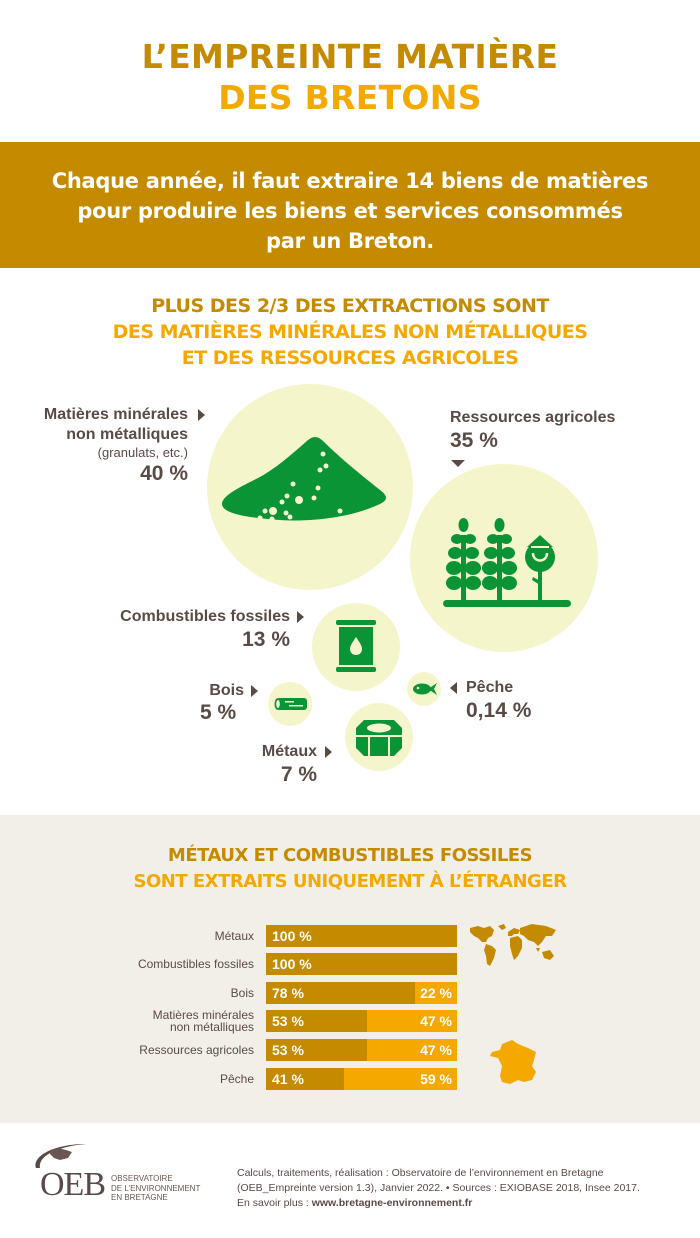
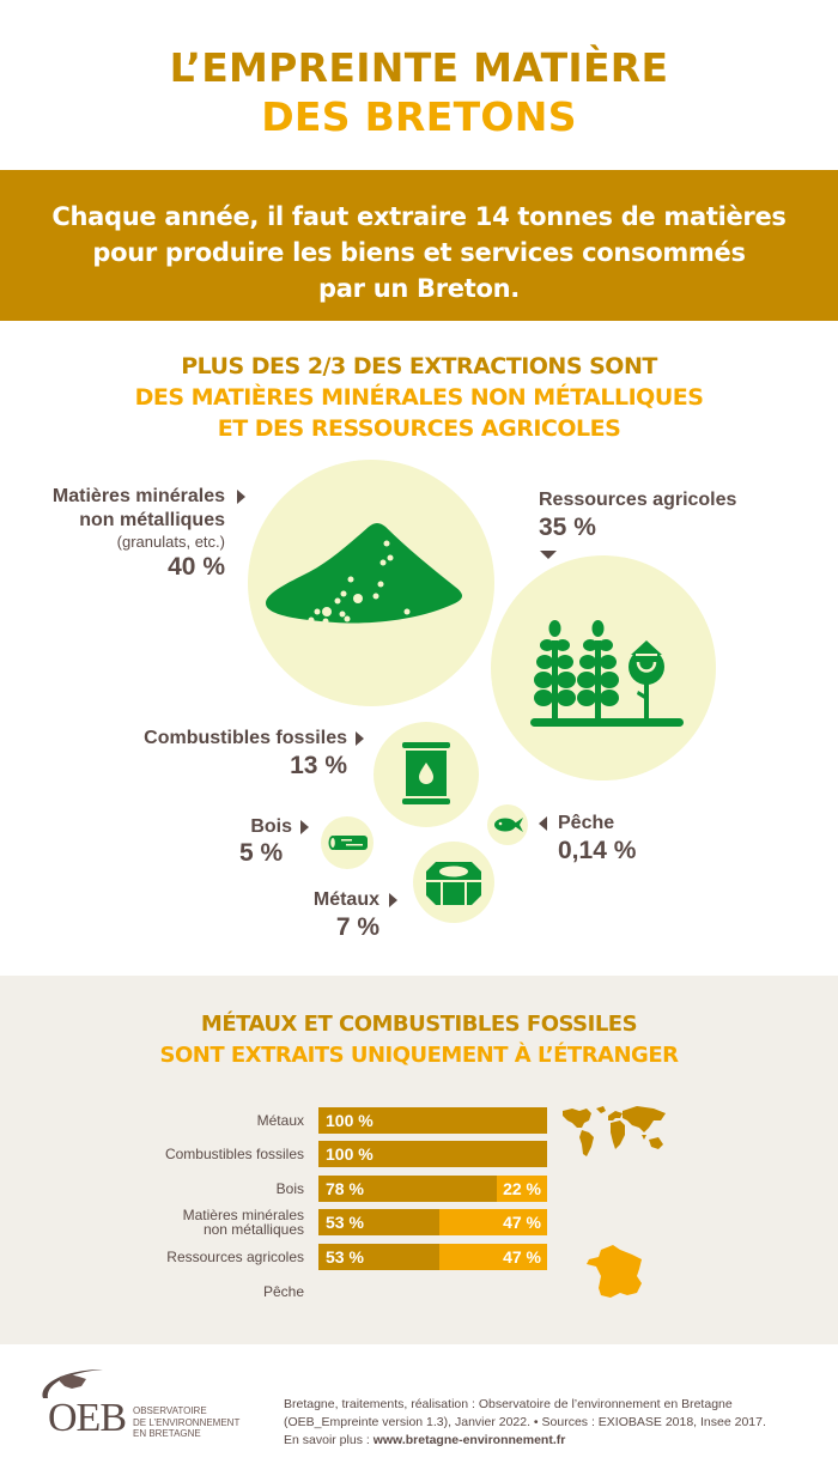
  L’EMPREINTE MATIÈRE
  DES BRETONS
- Chaque année, il faut extraire 14 biens de matières
+ Chaque année, il faut extraire 14 tonnes de matières
  pour produire les biens et services consommés
  par un Breton.
  PLUS DES 2/3 DES EXTRACTIONS SONT
  DES MATIÈRES MINÉRALES NON MÉTALLIQUES
  ET DES RESSOURCES AGRICOLES
  Matières minérales
  non métalliques
  (granulats, etc.)
  40 %
  Ressources agricoles
  35 %
  Combustibles fossiles
  13 %
  Bois
  5 %
  Pêche
  0,14 %
  Métaux
  7 %
  MÉTAUX ET COMBUSTIBLES FOSSILES
  SONT EXTRAITS UNIQUEMENT À L’ÉTRANGER
  Métaux
  100 %
  Combustibles fossiles
  100 %
  Bois
  78 %
  22 %
  Matières minérales
  non métalliques
  53 %
  47 %
  Ressources agricoles
  53 %
  47 %
  Pêche
- 41 %
- 59 %
  OEB
  OBSERVATOIRE
  DE L’ENVIRONNEMENT
  EN BRETAGNE
- Calculs, traitements, réalisation : Observatoire de l’environnement en Bretagne
+ Bretagne, traitements, réalisation : Observatoire de l’environnement en Bretagne
  (OEB_Empreinte version 1.3), Janvier 2022. • Sources : EXIOBASE 2018, Insee 2017.
  En savoir plus : www.bretagne-environnement.fr
